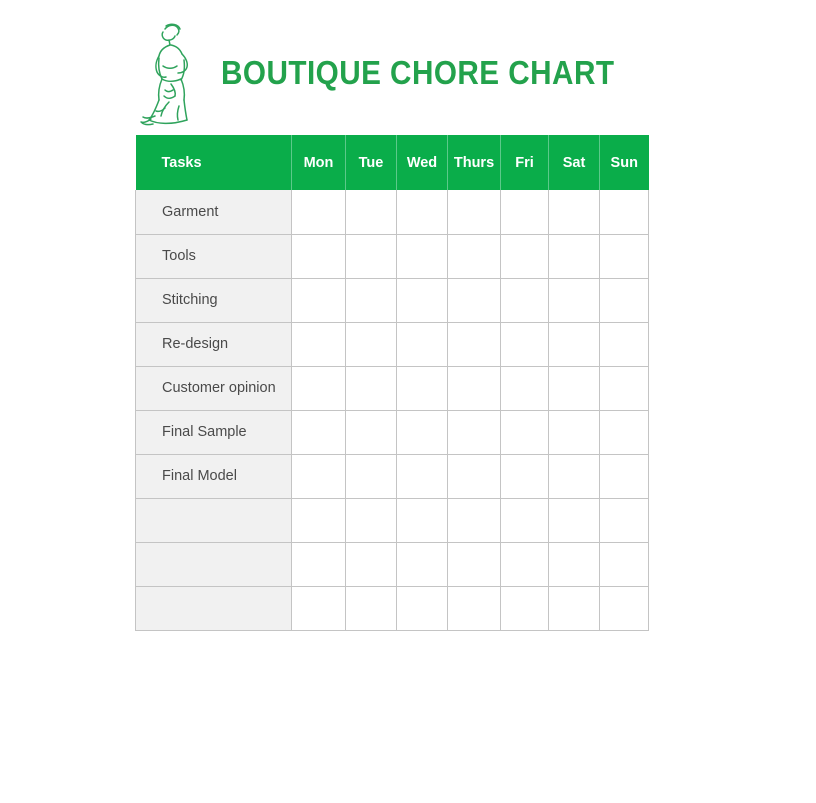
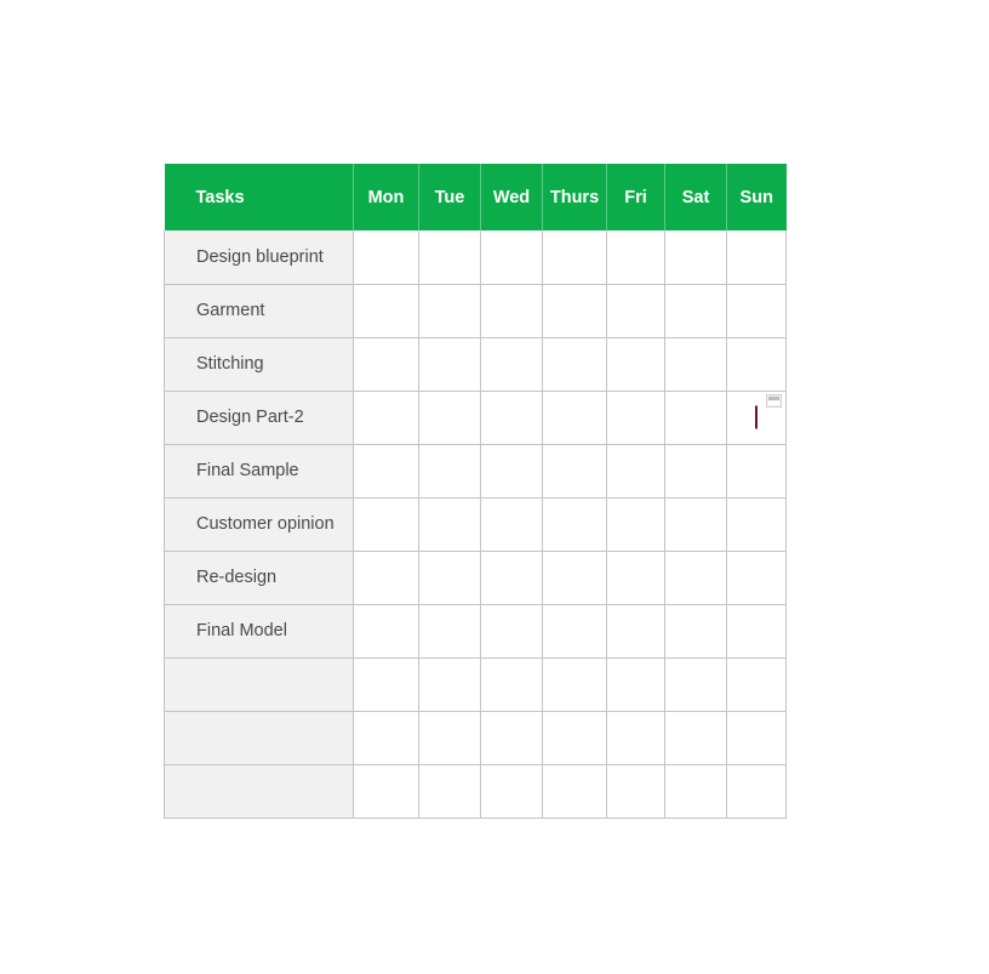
- BOUTIQUE CHORE CHART
  Tasks	Mon	Tue	Wed	Thurs	Fri	Sat	Sun
+ Design blueprint
  Garment
- Tools
  Stitching
+ Design Part-2
- Re-design
+ Final Sample
  Customer opinion
- Final Sample
+ Re-design
  Final Model
